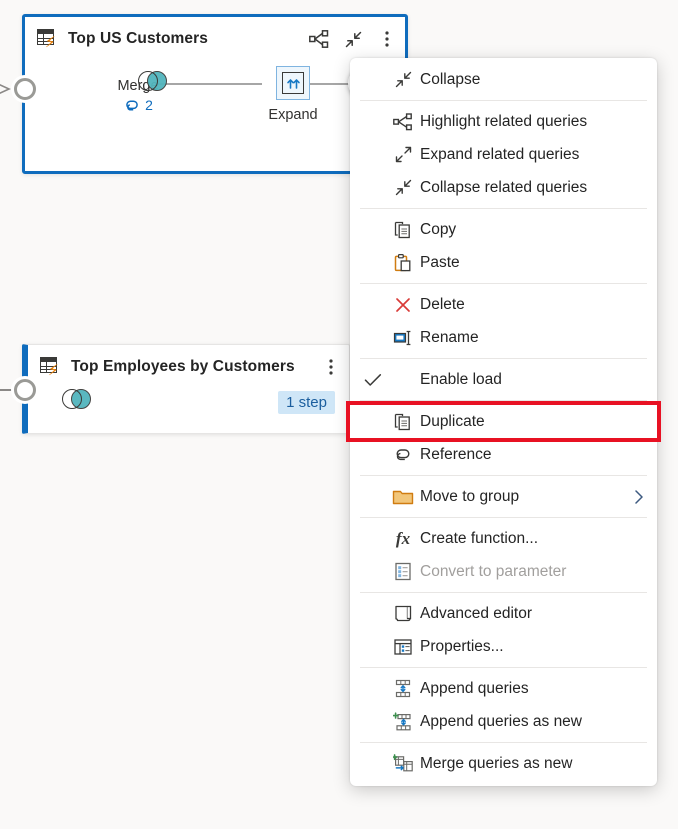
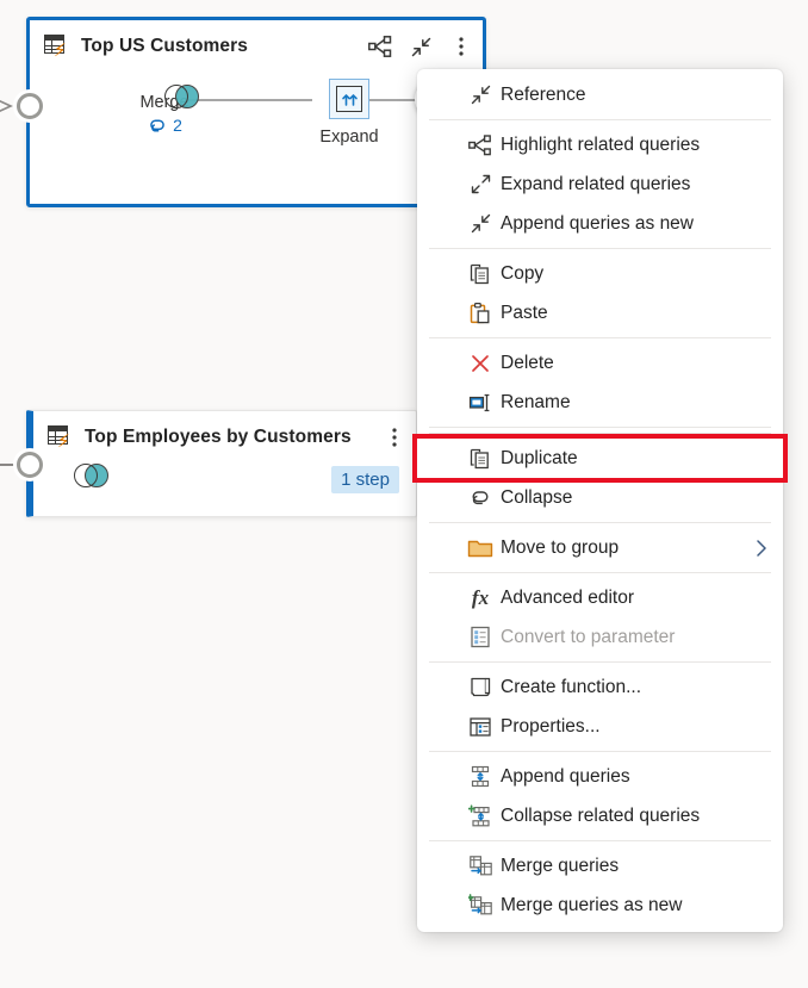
  ⚡
  Top Employees by Customers
  1 step
  ⚡
  Top US Customers
  Merg
  2
  Expand
- Collapse
+ Reference
  Highlight related queries
  Expand related queries
- Collapse related queries
+ Append queries as new
  Copy
  Paste
  Delete
  Rename
- Enable load
  Duplicate
- Reference
+ Collapse
  Move to group
  fx
- Create function...
+ Advanced editor
  Convert to parameter
- Advanced editor
+ Create function...
  Properties...
  Append queries
- Append queries as new
+ Collapse related queries
+ Merge queries
  Merge queries as new
